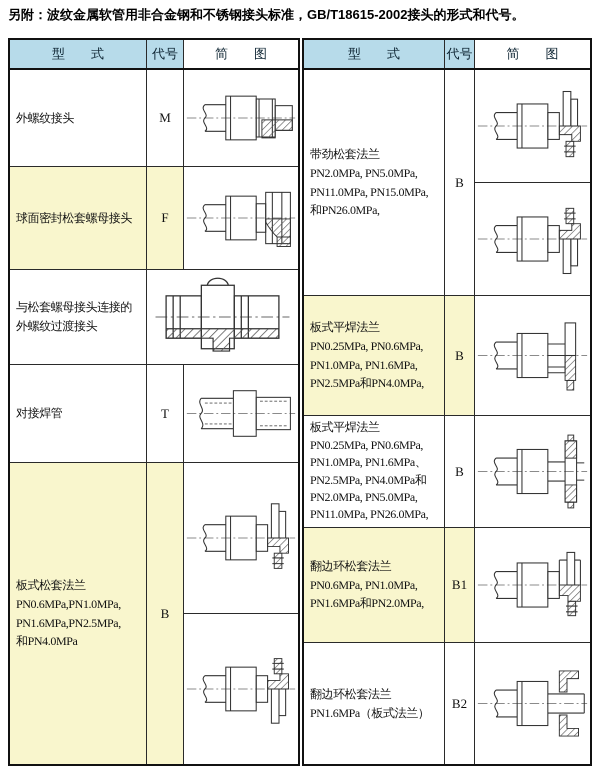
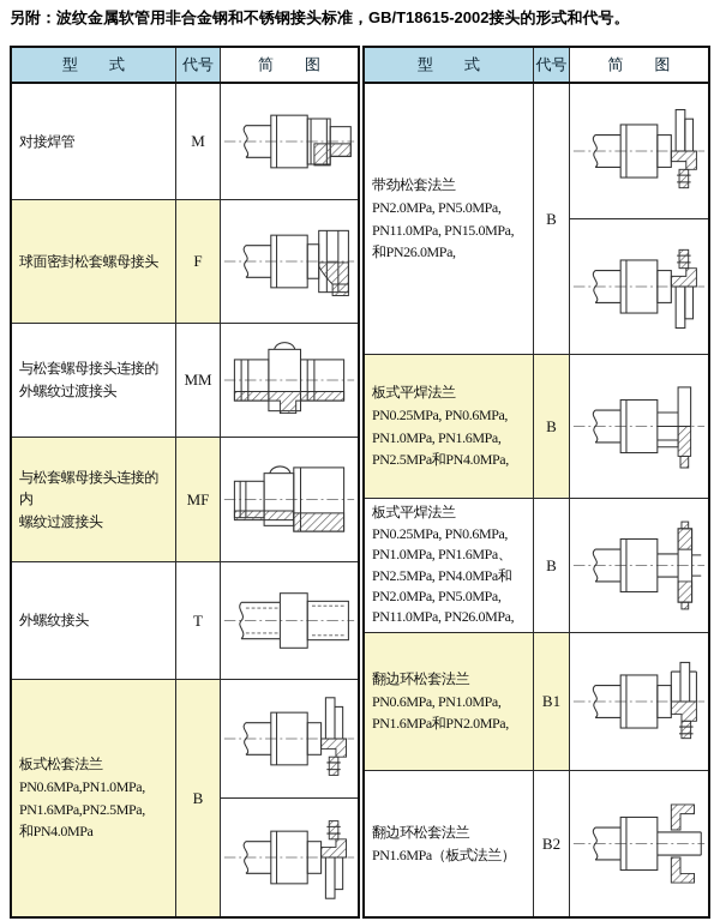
  另附：波纹金属软管用非合金钢和不锈钢接头标准，GB/T18615-2002接头的形式和代号。
  型 式
  代号
  简 图
- 外螺纹接头
+ 对接焊管
  M
  球面密封松套螺母接头
  F
  与松套螺母接头连接的
  外螺纹过渡接头
+ MM
+ 与松套螺母接头连接的内
+ 螺纹过渡接头
+ MF
- 对接焊管
+ 外螺纹接头
  T
  板式松套法兰
  PN0.6MPa,PN1.0MPa,
  PN1.6MPa,PN2.5MPa,
  和PN4.0MPa
  B
  型 式
  代号
  简 图
  带劲松套法兰
  PN2.0MPa, PN5.0MPa,
  PN11.0MPa, PN15.0MPa,
  和PN26.0MPa,
  B
  板式平焊法兰
  PN0.25MPa, PN0.6MPa,
  PN1.0MPa, PN1.6MPa,
  PN2.5MPa和PN4.0MPa,
  B
  板式平焊法兰
  PN0.25MPa, PN0.6MPa,
  PN1.0MPa, PN1.6MPa、
  PN2.5MPa, PN4.0MPa和
  PN2.0MPa, PN5.0MPa,
  PN11.0MPa, PN26.0MPa,
  B
  翻边环松套法兰
  PN0.6MPa, PN1.0MPa,
  PN1.6MPa和PN2.0MPa,
  B1
  翻边环松套法兰
  PN1.6MPa（板式法兰）
  B2
